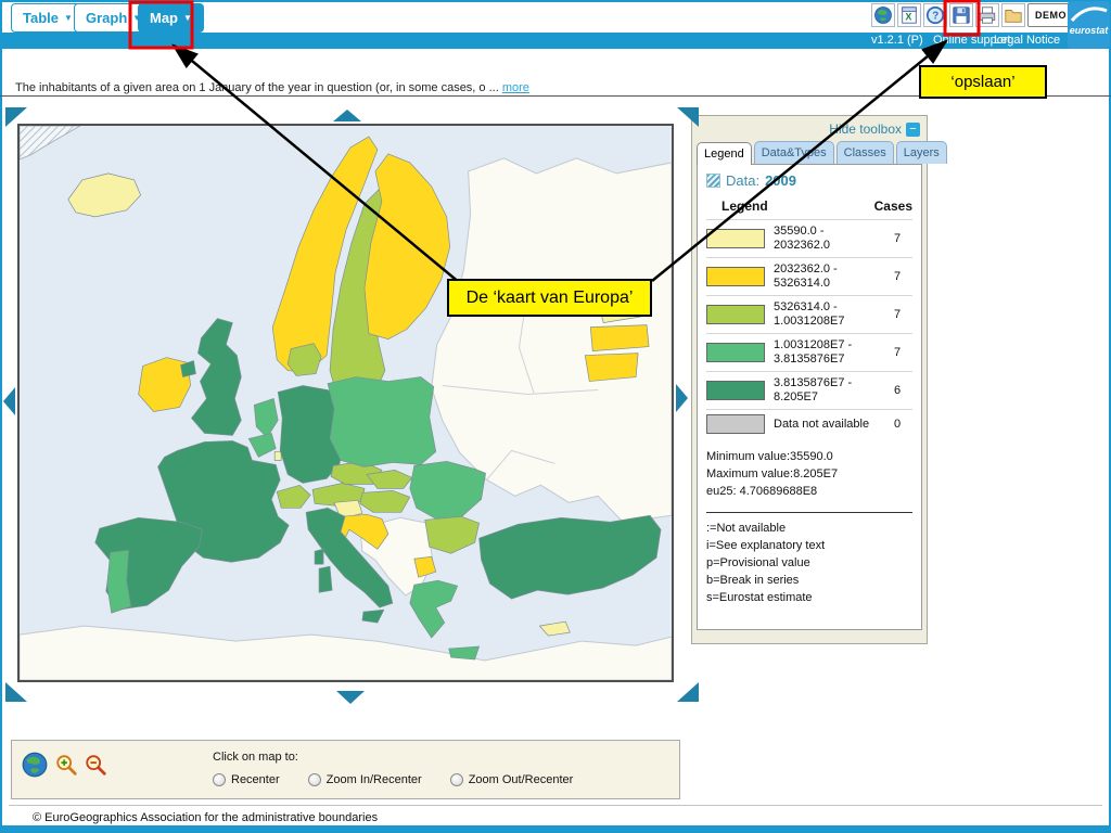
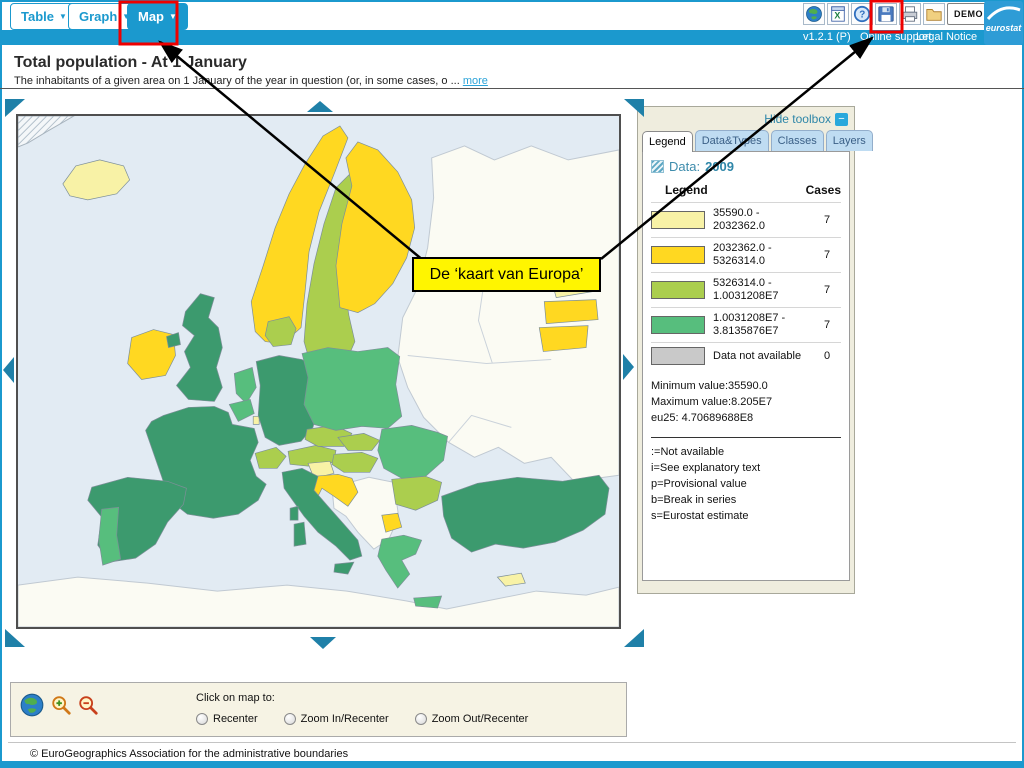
  Table
  ▼
  Graph
  Map
  ▼
  v1.2.1 (P)
  Online support
  Legal Notice
  X
  ?
  DEMO
  eurostat
+ Total population - At 1 January
  The inhabitants of a given area on 1 Jauary of the year in question (or, in some cases, o ... more
  Hde toolbox −
  Legend
  Data&Tyes
  Classes
  Layers
  Data:
  209
  Legend
  Cases
  35590.0 -
  2032362.0
  7
  2032362.0 -
  5326314.0
  7
  5326314.0 -
  1.0031208E7
  7
  1.0031208E7 -
  3.8135876E7
  7
- 3.8135876E7 -
- 8.205E7
- 6
  Data not available
  0
  Minimum value:35590.0
  Maximum value:8.205E7
  eu25: 4.70689688E8
  :=Not available
  i=See explanatory text
  p=Provisional value
  b=Break in series
  s=Eurostat estimate
  Click on map to:
  Recenter
  Zoom In/Recenter
  Zoom Out/Recenter
  © EuroGeographics Association for the administrative boundaries
  De ‘kaart van Europa’
- ‘opslaan’
